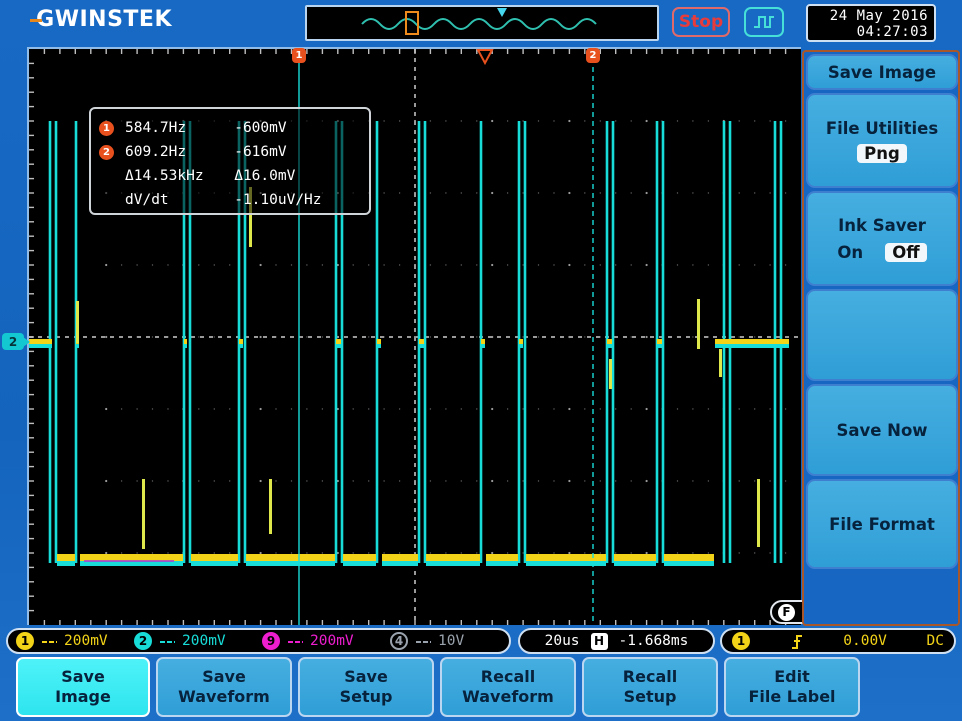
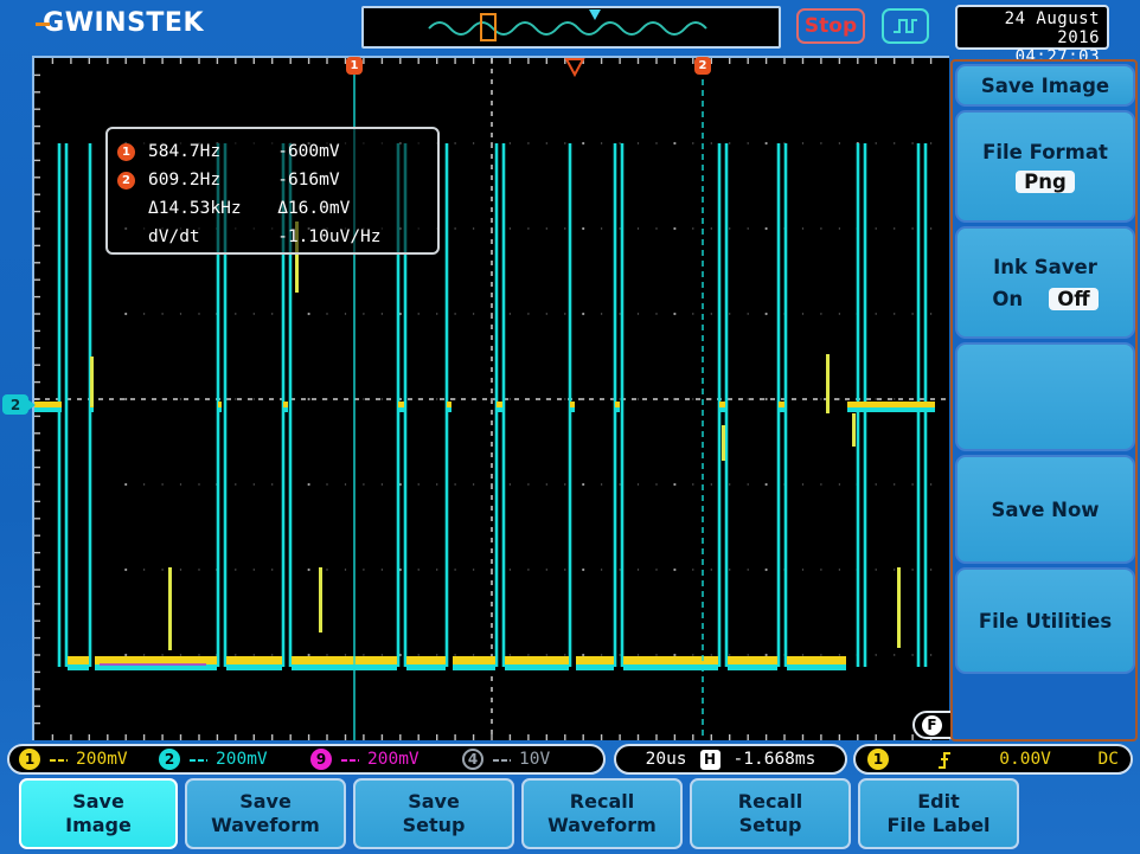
  GWINSTEK
  Stop
- 24 May 2016
+ 24 August 2016
  04:27:03
  1
  2
  1
  584.7Hz
  -600mV
  2
  609.2Hz
  -616mV
  Δ14.53kHz
  Δ16.0mV
  dV/dt
  -1.10uV/Hz
  F
  2
  Save Image
- File Utilities
+ File Format
  Png
  Ink Saver
  On
  Off
  Save Now
- File Format
+ File Utilities
  1
  200mV
  2
  200mV
  9
  200mV
  4
  10V
  20us
  H
  -1.668ms
  1
  0.00V
  DC
  Save
  Image
  Save
  Waveform
  Save
  Setup
  Recall
  Waveform
  Recall
  Setup
  Edit
  File Label
